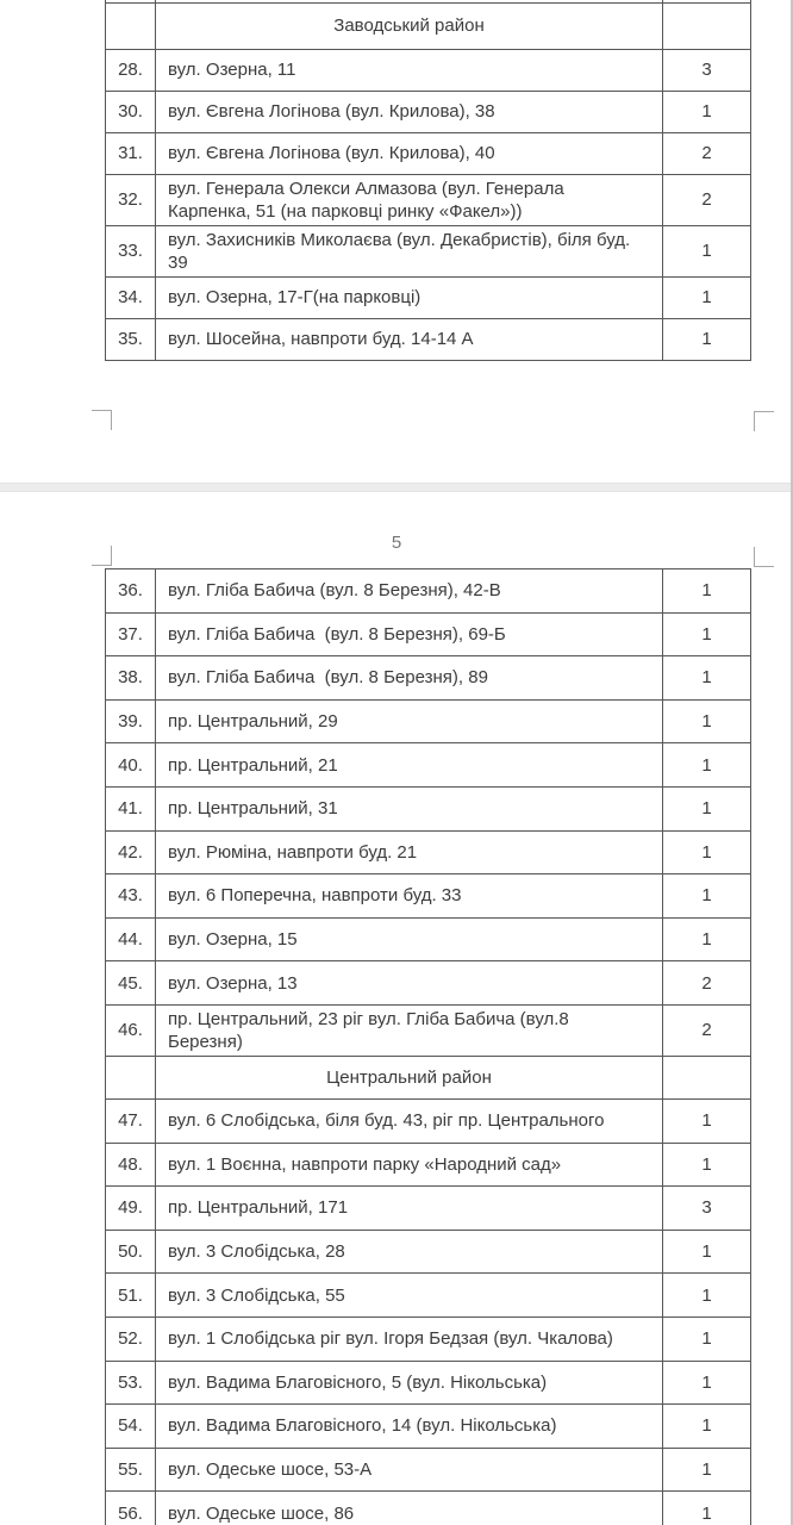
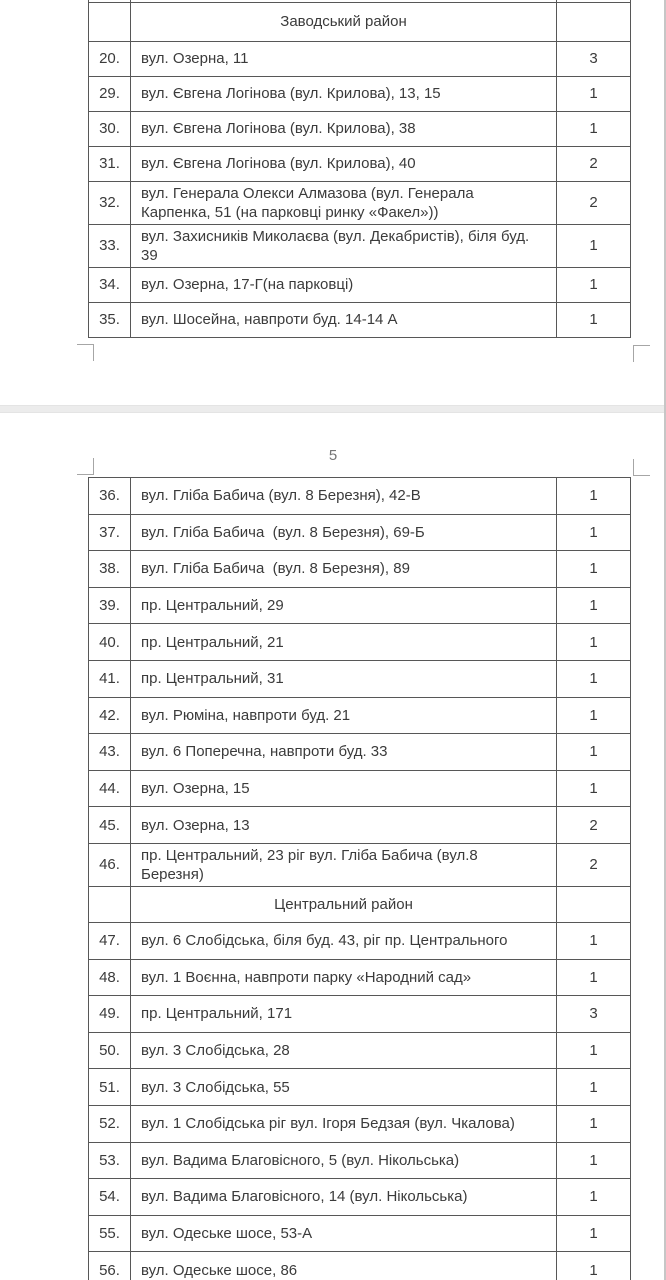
  	Заводський район
- 28.	вул. Озерна, 11	3
+ 20.	вул. Озерна, 11	3
+ 29.	вул. Євгена Логінова (вул. Крилова), 13, 15	1
  30.	вул. Євгена Логінова (вул. Крилова), 38	1
  31.	вул. Євгена Логінова (вул. Крилова), 40	2
  32.	вул. Генерала Олекси Алмазова (вул. Генерала Карпенка, 51 (на парковці ринку «Факел»))	2
  33.	вул. Захисників Миколаєва (вул. Декабристів), біля буд. 39	1
  34.	вул. Озерна, 17-Г(на парковці)	1
  35.	вул. Шосейна, навпроти буд. 14-14 А	1
  5
  36.	вул. Гліба Бабича (вул. 8 Березня), 42-В	1
  37.	вул. Гліба Бабича (вул. 8 Березня), 69-Б	1
  38.	вул. Гліба Бабича (вул. 8 Березня), 89	1
  39.	пр. Центральний, 29	1
  40.	пр. Центральний, 21	1
  41.	пр. Центральний, 31	1
  42.	вул. Рюміна, навпроти буд. 21	1
  43.	вул. 6 Поперечна, навпроти буд. 33	1
  44.	вул. Озерна, 15	1
  45.	вул. Озерна, 13	2
  46.	пр. Центральний, 23 ріг вул. Гліба Бабича (вул.8 Березня)	2
  	Центральний район
  47.	вул. 6 Слобідська, біля буд. 43, ріг пр. Центрального	1
  48.	вул. 1 Воєнна, навпроти парку «Народний сад»	1
  49.	пр. Центральний, 171	3
  50.	вул. 3 Слобідська, 28	1
  51.	вул. 3 Слобідська, 55	1
  52.	вул. 1 Слобідська ріг вул. Ігоря Бедзая (вул. Чкалова)	1
  53.	вул. Вадима Благовісного, 5 (вул. Нікольська)	1
  54.	вул. Вадима Благовісного, 14 (вул. Нікольська)	1
  55.	вул. Одеське шосе, 53-А	1
  56.	вул. Одеське шосе, 86	1
